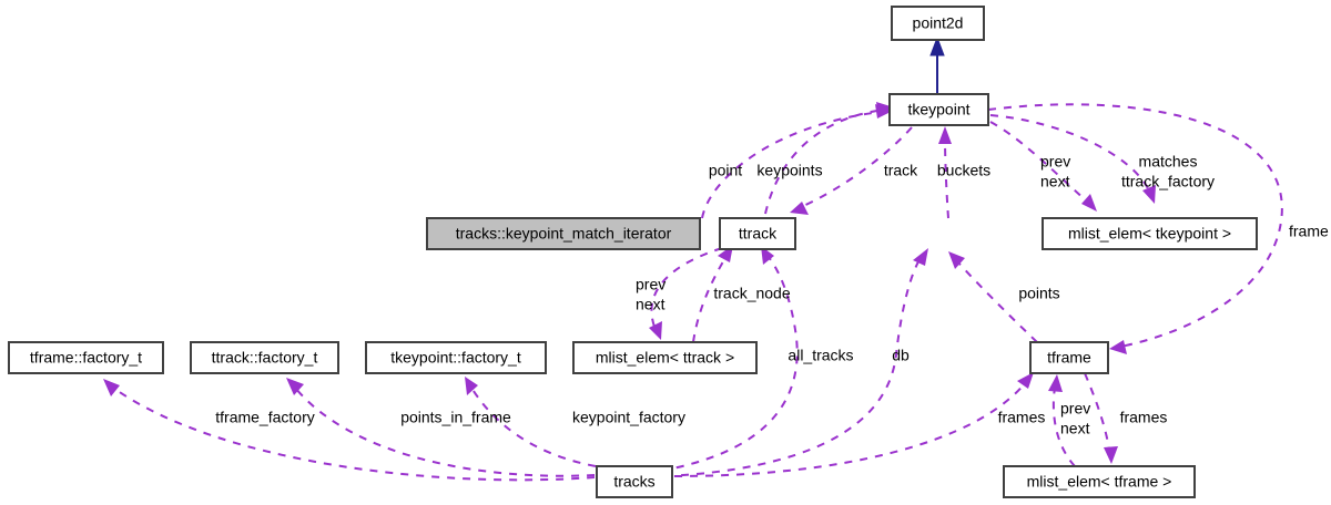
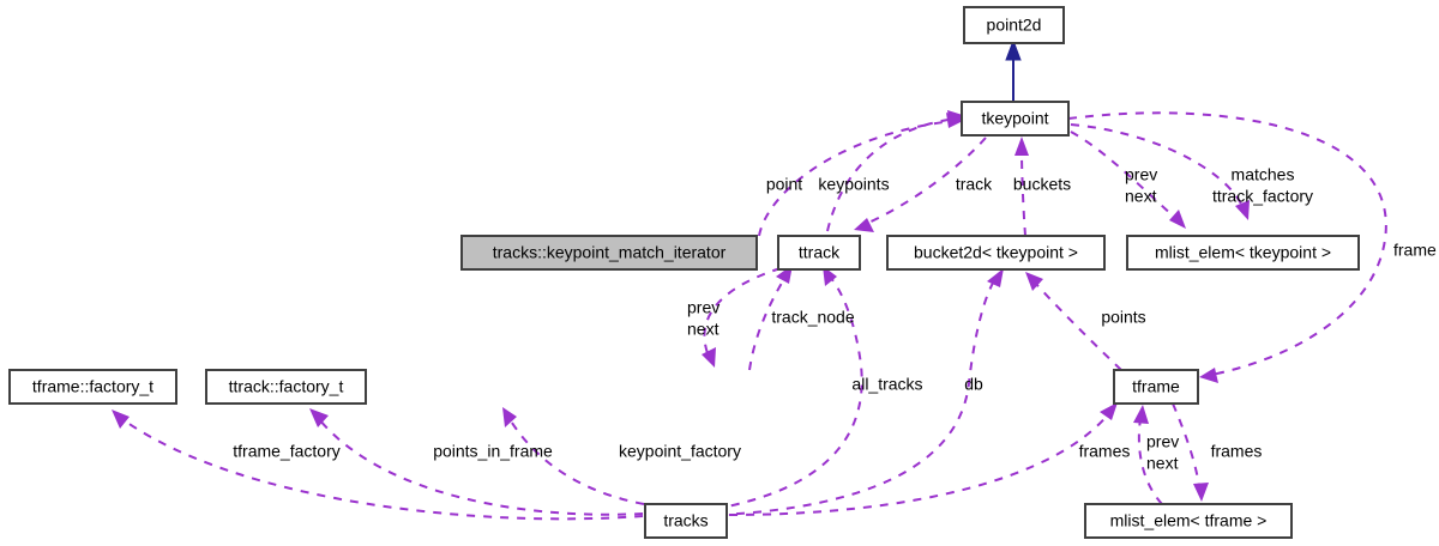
  point
  keypoints
  track
  buckets
  prev
  next
  matches
  ttrack_factory
  frame
  prev
  next
  track_node
  all_tracks
  db
  points
  tframe_factory
  points_in_frame
  keypoint_factory
  frames
  prev
  next
  frames
  point2d
  tkeypoint
  tracks::keypoint_match_iterator
  ttrack
+ bucket2d< tkeypoint >
  mlist_elem< tkeypoint >
  tframe::factory_t
  ttrack::factory_t
- tkeypoint::factory_t
- mlist_elem< ttrack >
  tframe
  tracks
  mlist_elem< tframe >
